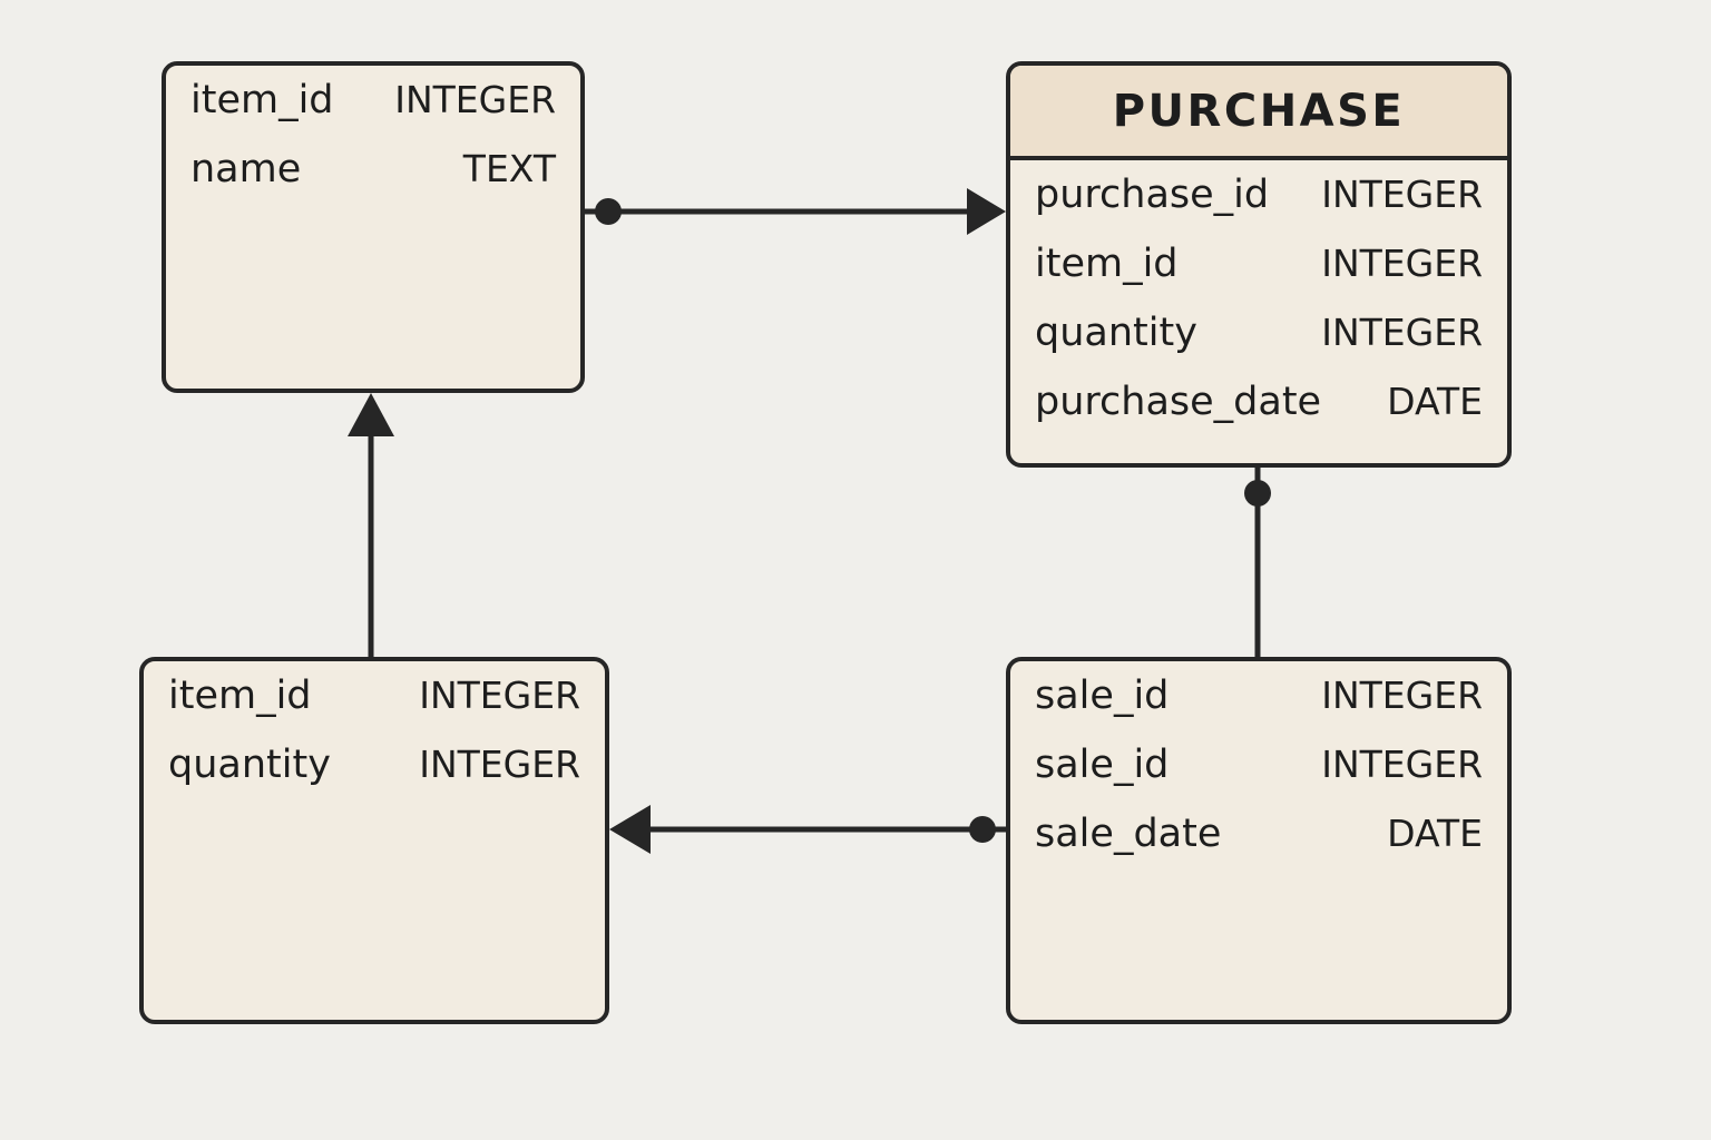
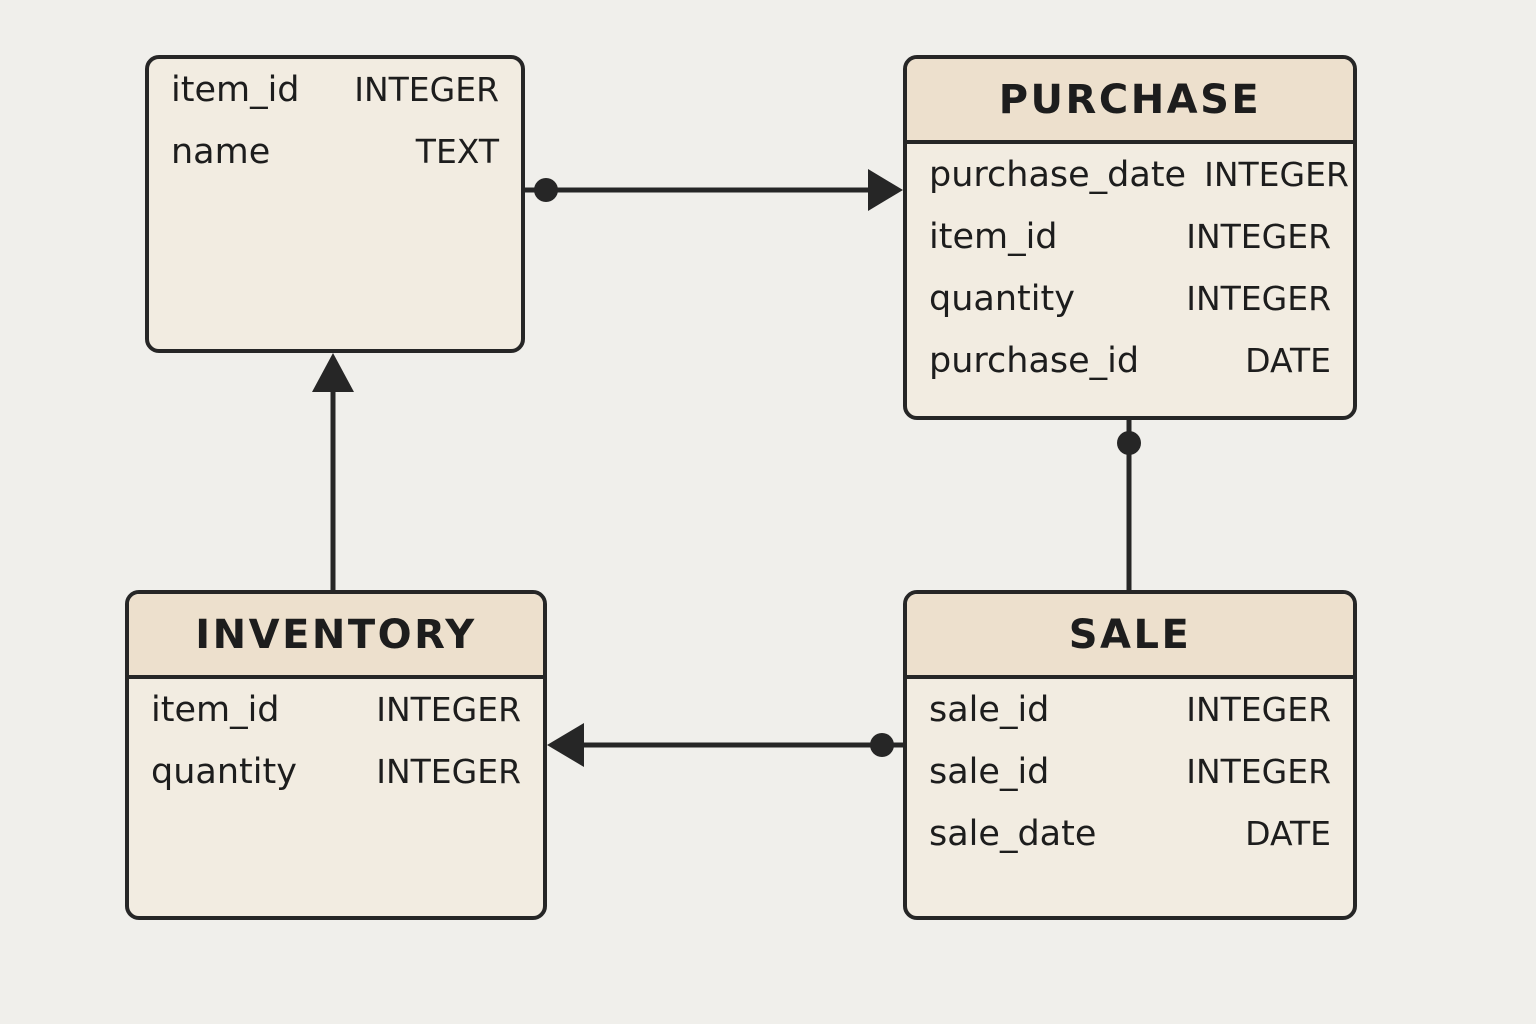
  item_id
  INTEGER
  name
  TEXT
  PURCHASE
- purchase_id
+ purchase_date
  INTEGER
  item_id
  INTEGER
  quantity
  INTEGER
- purchase_date
+ purchase_id
  DATE
+ INVENTORY
  item_id
  INTEGER
  quantity
  INTEGER
+ SALE
  sale_id
  INTEGER
  sale_id
  INTEGER
  sale_date
  DATE
